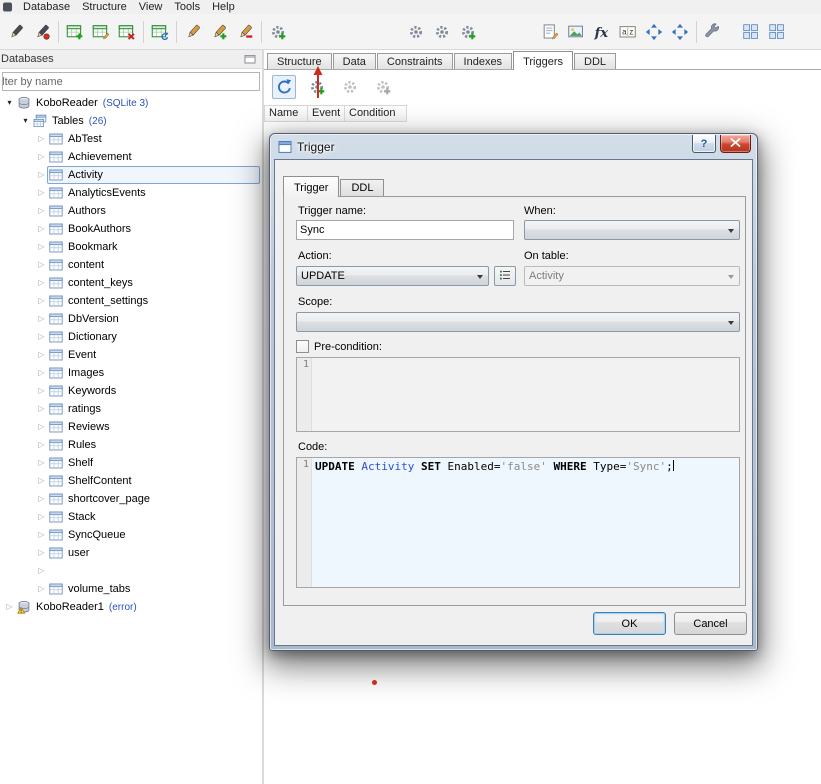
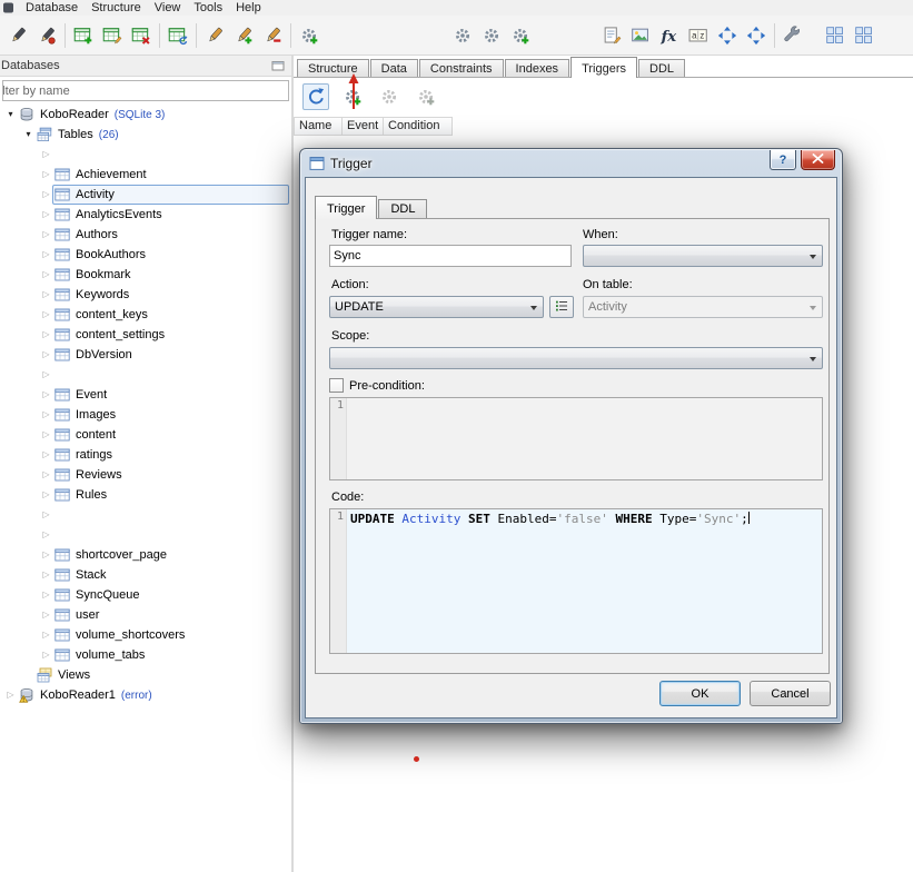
  Database
  Structure
  View
  Tools
  Help
  fx
  a
  z
  Databases
  lter by name
  ▾
  KoboReader
  (SQLite 3)
  ▾
  Tables
  (26)
  ▷
- AbTest
  ▷
  Achievement
  ▷
  Activity
  ▷
  AnalyticsEvents
  ▷
  Authors
  ▷
  BookAuthors
  ▷
  Bookmark
  ▷
- content
+ Keywords
  ▷
  content_keys
  ▷
  content_settings
  ▷
  DbVersion
  ▷
- Dictionary
  ▷
  Event
  ▷
  Images
  ▷
- Keywords
+ content
  ▷
  ratings
  ▷
  Reviews
  ▷
  Rules
  ▷
- Shelf
  ▷
- ShelfContent
  ▷
  shortcover_page
  ▷
  Stack
  ▷
  SyncQueue
  ▷
  user
  ▷
+ volume_shortcovers
  ▷
  volume_tabs
+ Views
  ▷
  KoboReader1
  (error)
  Structure
  Data
  Constraints
  Indexes
  Triggers
  DDL
  Name
  Event
  Condition
  Trigger
  ?
  Trigger
  DDL
  Trigger name:
  When:
  Sync
  Action:
  On table:
  UPDATE
  Activity
  Scope:
  Pre-condition:
  1
  Code:
  1
  UPDATE Activity SET Enabled='false' WHERE Type='Sync';
  OK
  Cancel
